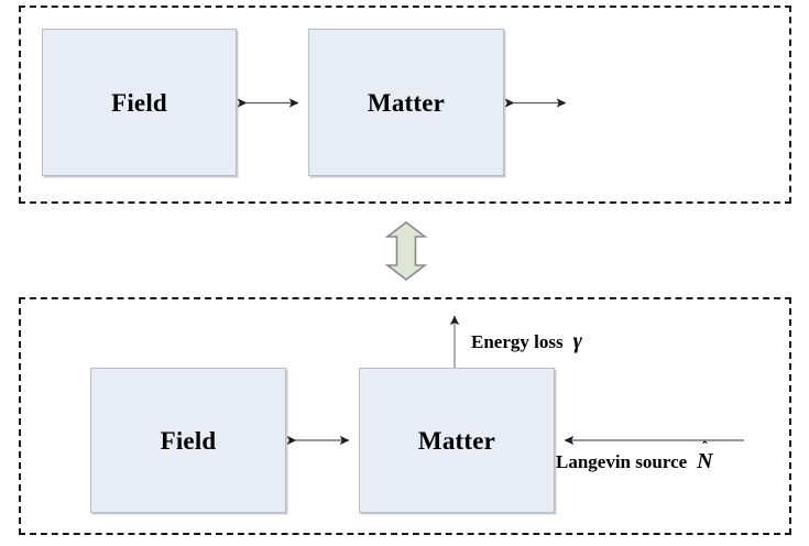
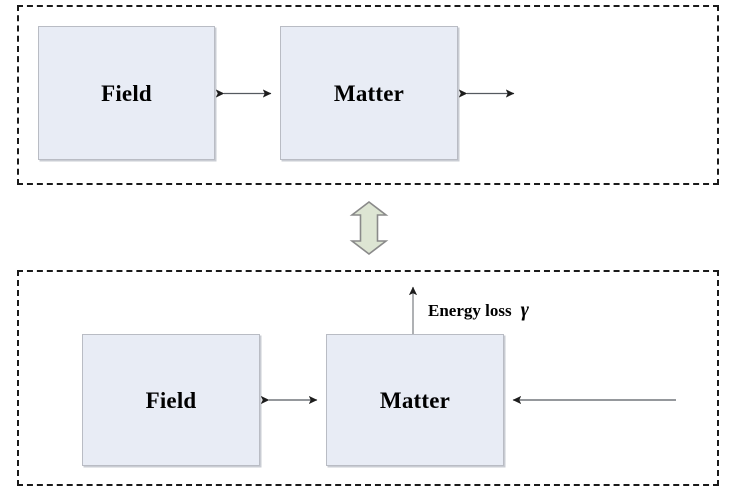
  Field
  Matter
  Field
  Matter
  Energy loss γ
- Langevin source N
